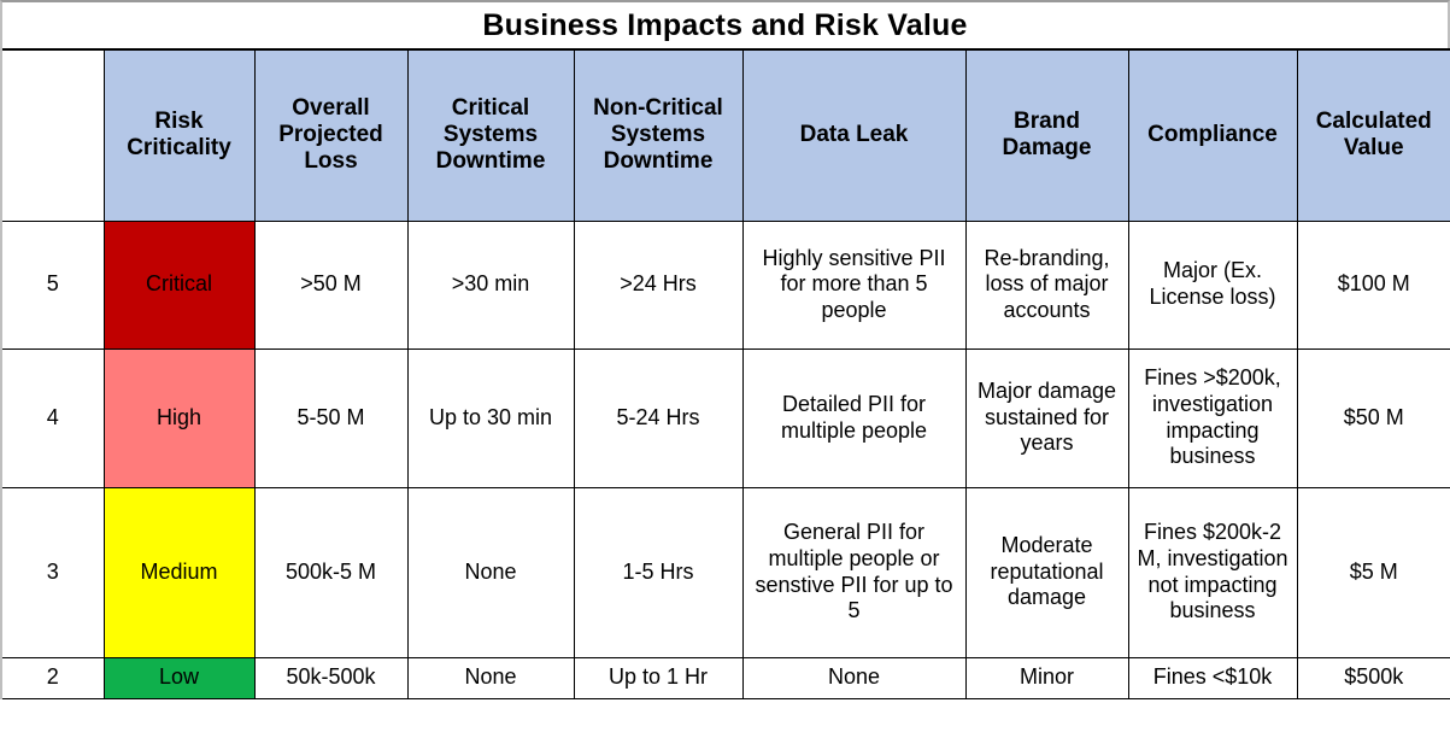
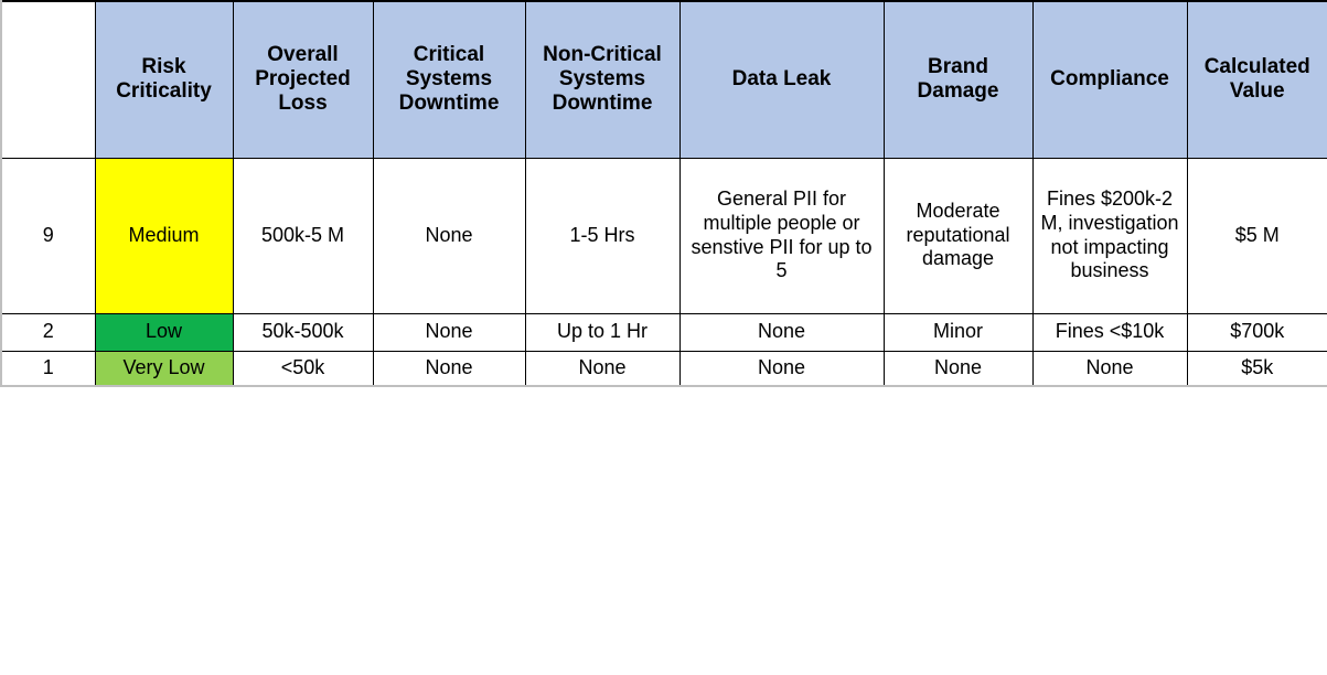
- Business Impacts and Risk Value
  	Risk Criticality	Overall Projected Loss	Critical Systems Downtime	Non-Critical Systems Downtime	Data Leak	Brand Damage	Compliance	Calculated Value
- 5	Critical	>50 M	>30 min	>24 Hrs	Highly sensitive PII for more than 5 people	Re-branding, loss of major accounts	Major (Ex. License loss)	$100 M
- 4	High	5-50 M	Up to 30 min	5-24 Hrs	Detailed PII for multiple people	Major damage sustained for years	Fines >$200k, investigation impacting business	$50 M
- 3	Medium	500k-5 M	None	1-5 Hrs	General PII for multiple people or senstive PII for up to 5	Moderate reputational damage	Fines $200k-2 M, investigation not impacting business	$5 M
+ 9	Medium	500k-5 M	None	1-5 Hrs	General PII for multiple people or senstive PII for up to 5	Moderate reputational damage	Fines $200k-2 M, investigation not impacting business	$5 M
- 2	Low	50k-500k	None	Up to 1 Hr	None	Minor	Fines <$10k	$500k
+ 2	Low	50k-500k	None	Up to 1 Hr	None	Minor	Fines <$10k	$700k
+ 1	Very Low	<50k	None	None	None	None	None	$5k
